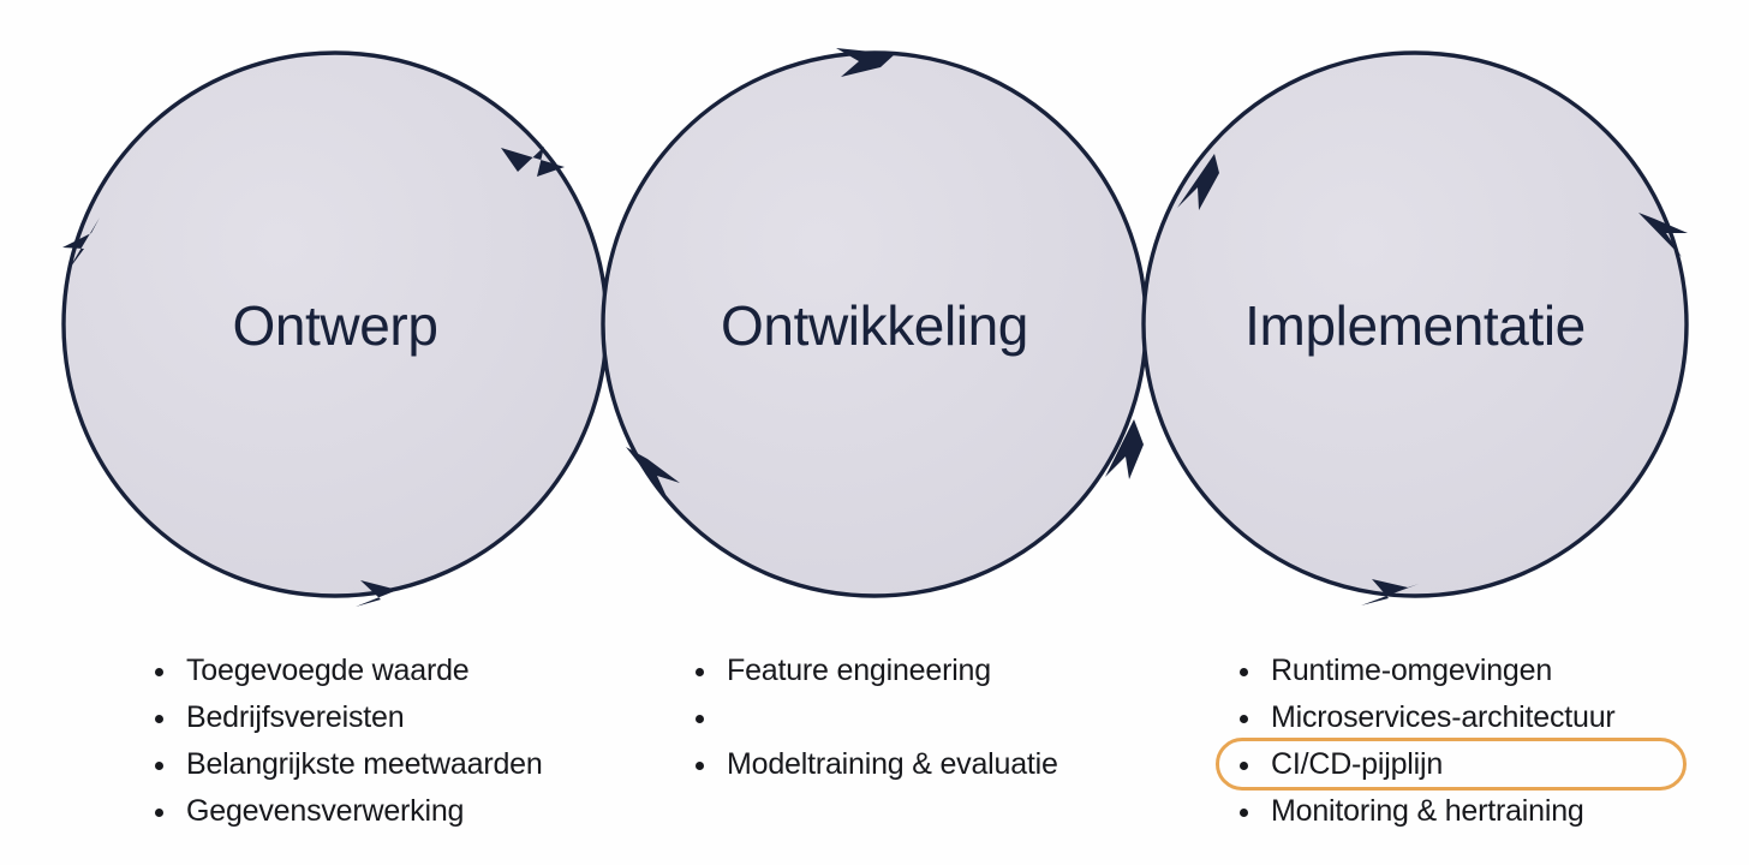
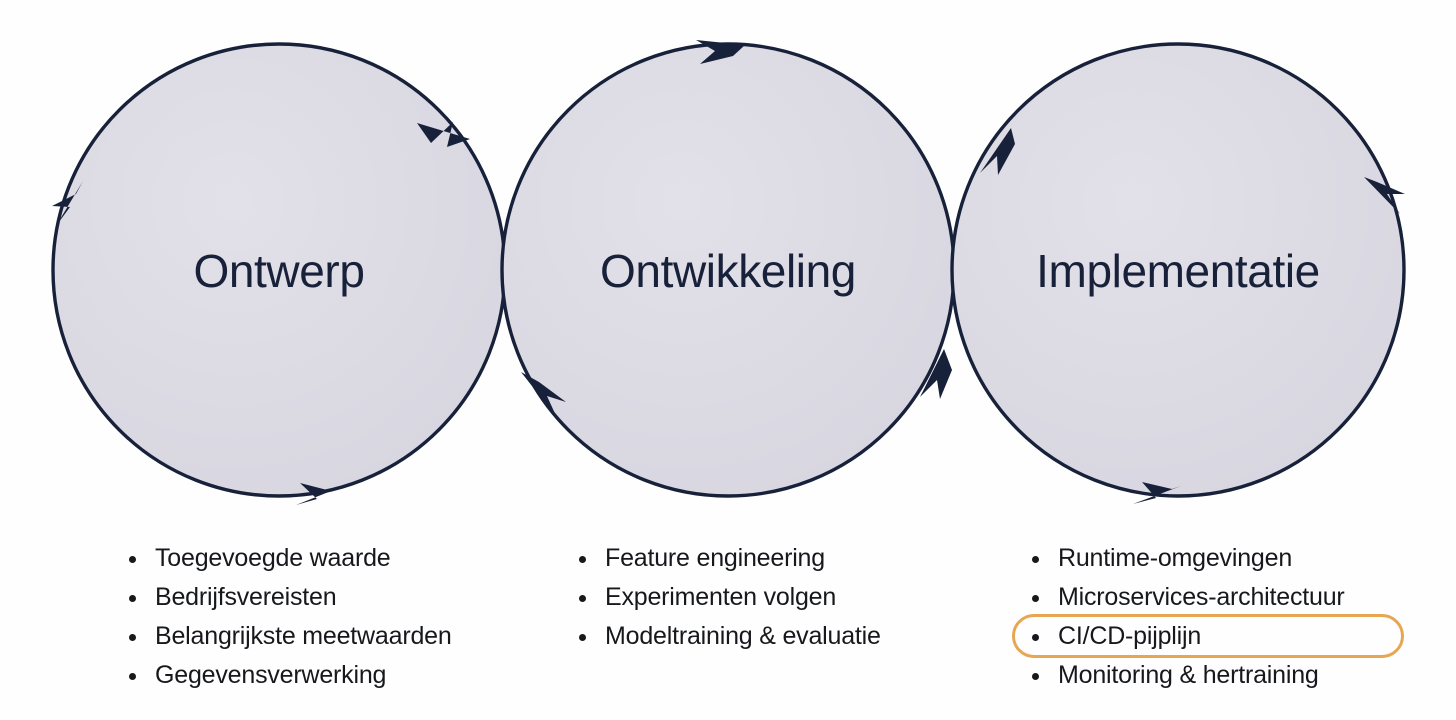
  Ontwerp
  Ontwikkeling
  Implementatie
  Toegevoegde waarde
  Bedrijfsvereisten
  Belangrijkste meetwaarden
  Gegevensverwerking
  Feature engineering
+ Experimenten volgen
  Modeltraining & evaluatie
  Runtime-omgevingen
  Microservices-architectuur
  CI/CD-pijplijn
  Monitoring & hertraining
